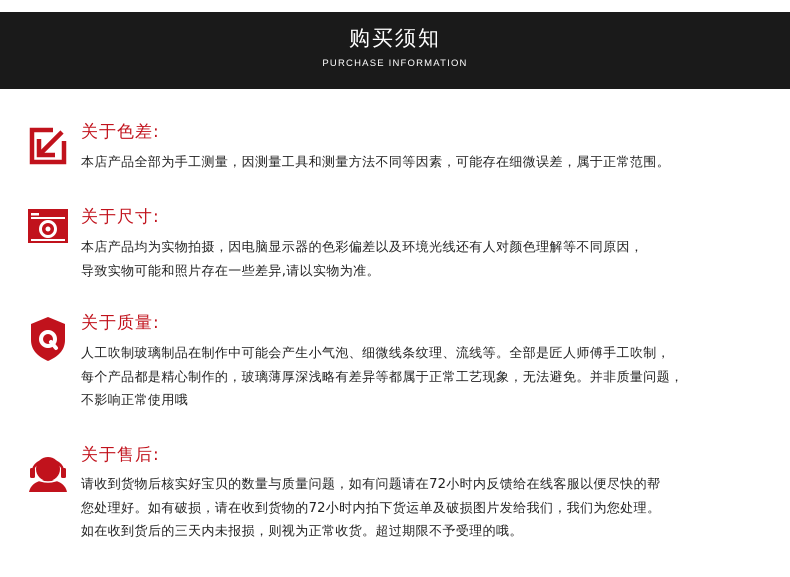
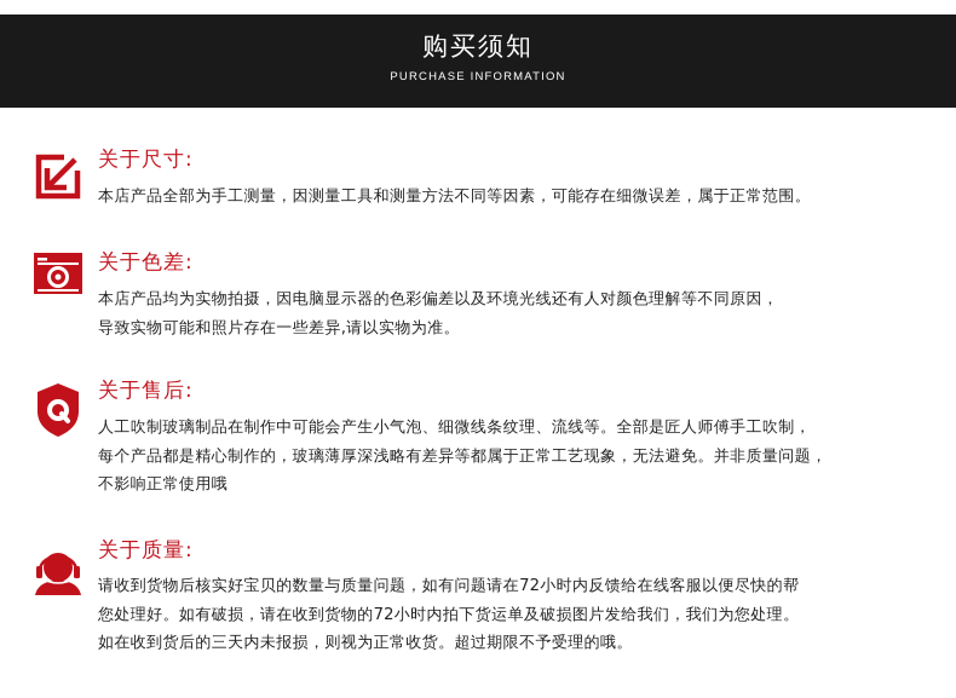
  购买须知
  PURCHASE INFORMATION
- 关于色差:
+ 关于尺寸:
  本店产品全部为手工测量，因测量工具和测量方法不同等因素，可能存在细微误差，属于正常范围。
- 关于尺寸:
+ 关于色差:
  本店产品均为实物拍摄，因电脑显示器的色彩偏差以及环境光线还有人对颜色理解等不同原因，
  导致实物可能和照片存在一些差异,请以实物为准。
- 关于质量:
+ 关于售后:
  人工吹制玻璃制品在制作中可能会产生小气泡、细微线条纹理、流线等。全部是匠人师傅手工吹制，
  每个产品都是精心制作的，玻璃薄厚深浅略有差异等都属于正常工艺现象，无法避免。并非质量问题，
  不影响正常使用哦
- 关于售后:
+ 关于质量:
  请收到货物后核实好宝贝的数量与质量问题，如有问题请在72小时内反馈给在线客服以便尽快的帮
  您处理好。如有破损，请在收到货物的72小时内拍下货运单及破损图片发给我们，我们为您处理。
  如在收到货后的三天内未报损，则视为正常收货。超过期限不予受理的哦。
